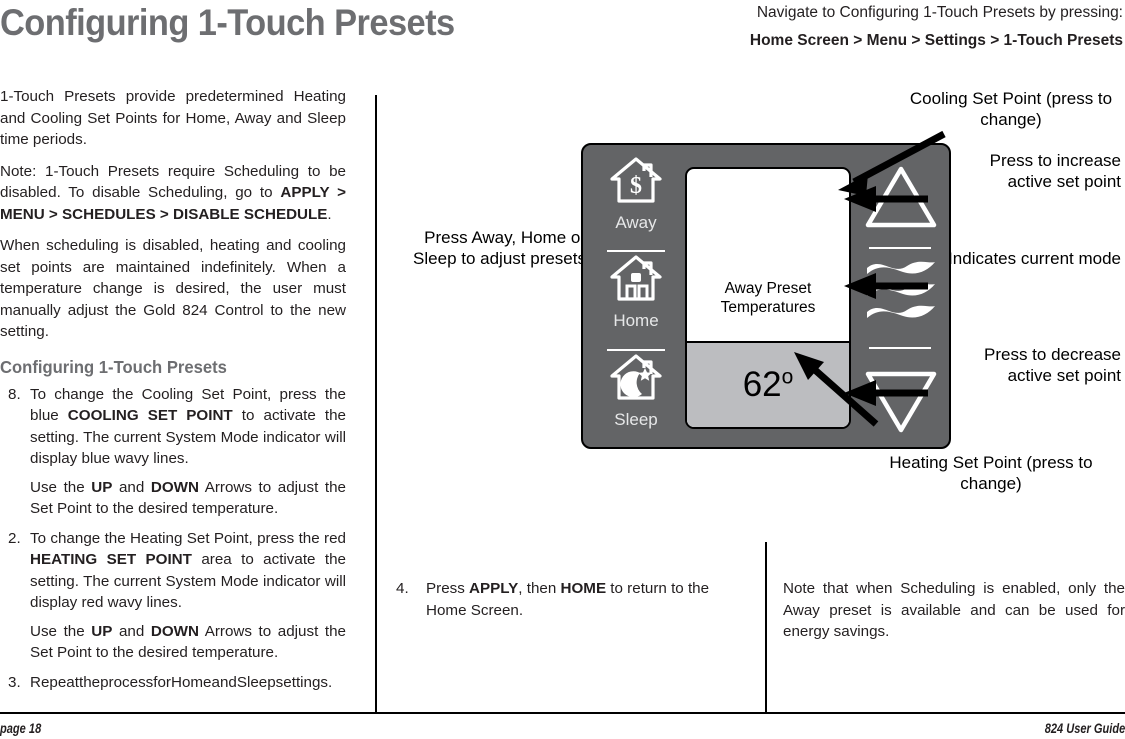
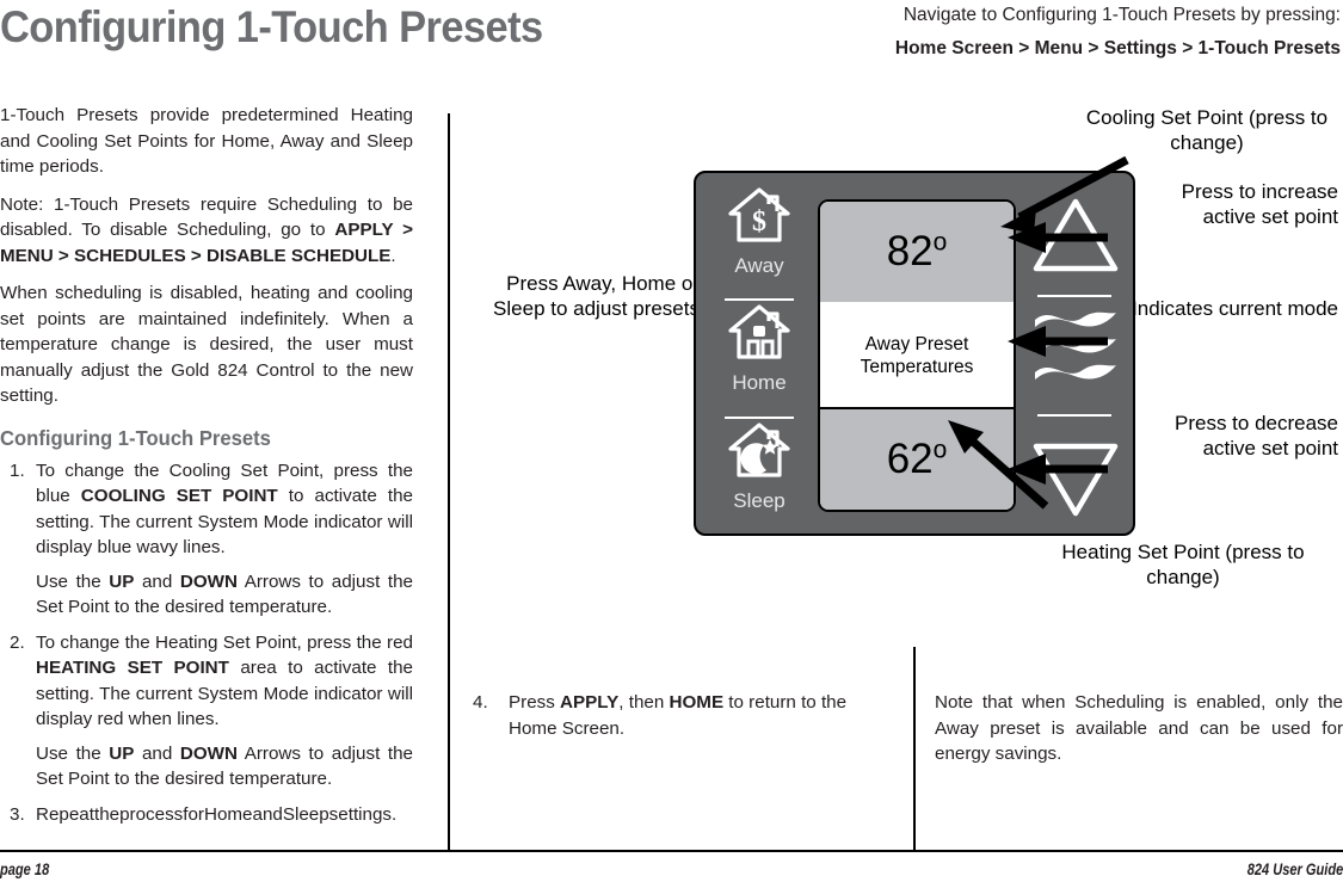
  Configuring 1-Touch Presets
  Navigate to Configuring 1-Touch Presets by pressing:
  Home Screen > Menu > Settings > 1-Touch Presets
  1-Touch Presets provide predetermined Heating and Cooling Set Points for Home, Away and Sleep time periods.
  Note: 1-Touch Presets require Scheduling to be disabled. To disable Scheduling, go to APPLY > MENU > SCHEDULES > DISABLE SCHEDULE.
  When scheduling is disabled, heating and cooling set points are maintained indefinitely. When a temperature change is desired, the user must manually adjust the Gold 824 Control to the new setting.
  Configuring 1-Touch Presets
- 8.
+ 1.
  To change the Cooling Set Point, press the blue COOLING SET POINT to activate the setting. The current System Mode indicator will display blue wavy lines.
  Use the UP and DOWN Arrows to adjust the Set Point to the desired temperature.
  2.
- To change the Heating Set Point, press the red HEATING SET POINT area to activate the setting. The current System Mode indicator will display red wavy lines.
+ To change the Heating Set Point, press the red HEATING SET POINT area to activate the setting. The current System Mode indicator will display red when lines.
  Use the UP and DOWN Arrows to adjust the Set Point to the desired temperature.
  3.
  RepeattheprocessforHomeandSleepsettings.
  Press Away, Home o Sleep to adjust preset
  Cooling Set Point (press to change)
  Press to increase active set point
  ndicates current mode
  Press to decrease active set point
  Heating Set Point (press to change)
  $
  Away
  Home
  Sleep
+ 82o
  Away Preset
  Temperatures
  62o
  4.
  Press APPLY, then HOME to return to the Home Screen.
  Note that when Scheduling is enabled, only the Away preset is available and can be used for energy savings.
  page 18
  824 User Guide
